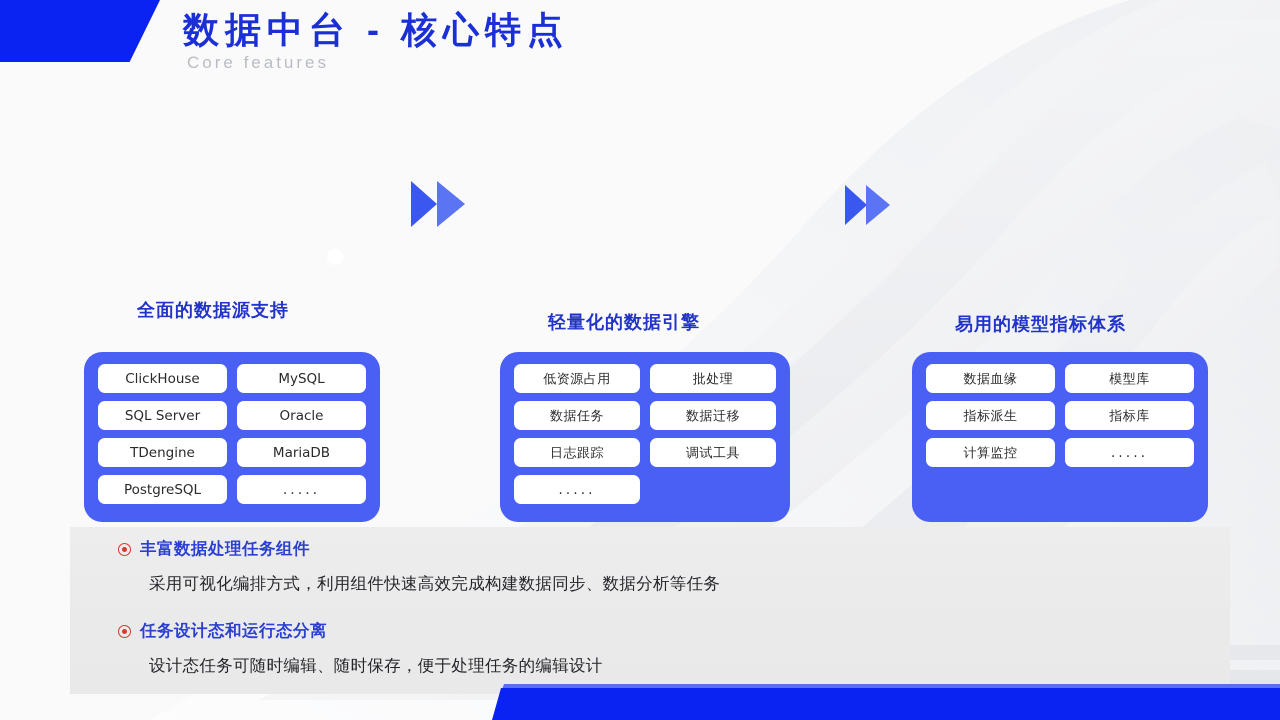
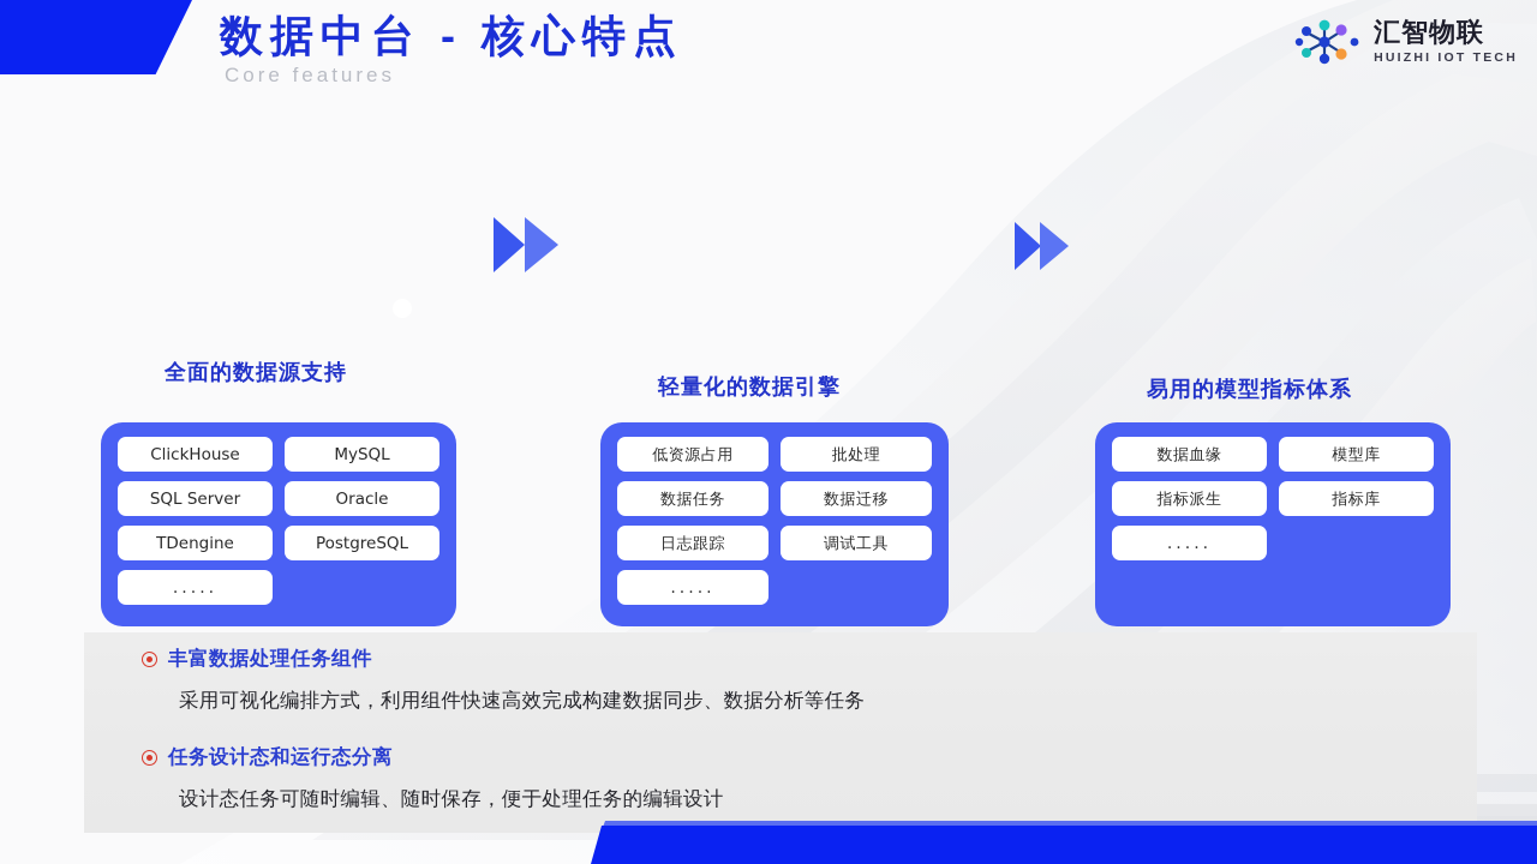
  数据中台 - 核心特点
  Core features
+ 汇智物联
+ HUIZHI IOT TECH
  全面的数据源支持
  轻量化的数据引擎
  易用的模型指标体系
  ClickHouse
  MySQL
  SQL Server
  Oracle
  TDengine
- MariaDB
  PostgreSQL
  .....
  低资源占用
  批处理
  数据任务
  数据迁移
  日志跟踪
  调试工具
  .....
  数据血缘
  模型库
  指标派生
  指标库
- 计算监控
  .....
  丰富数据处理任务组件
  采用可视化编排方式，利用组件快速高效完成构建数据同步、数据分析等任务
  任务设计态和运行态分离
  设计态任务可随时编辑、随时保存，便于处理任务的编辑设计
